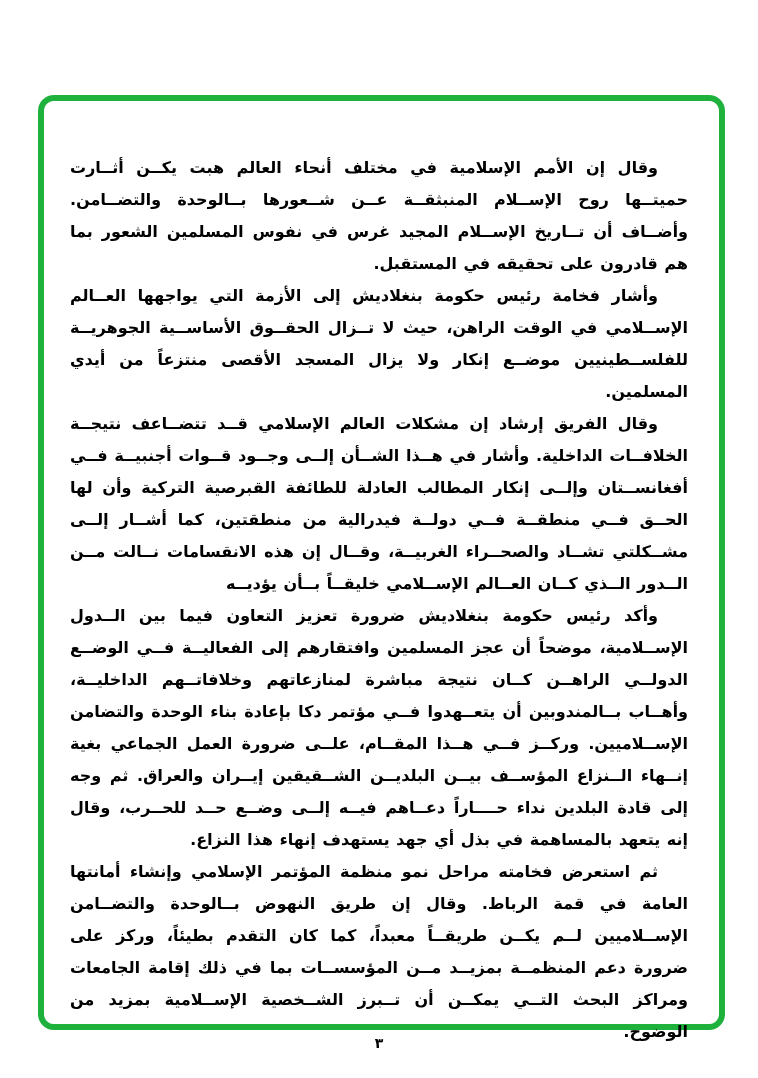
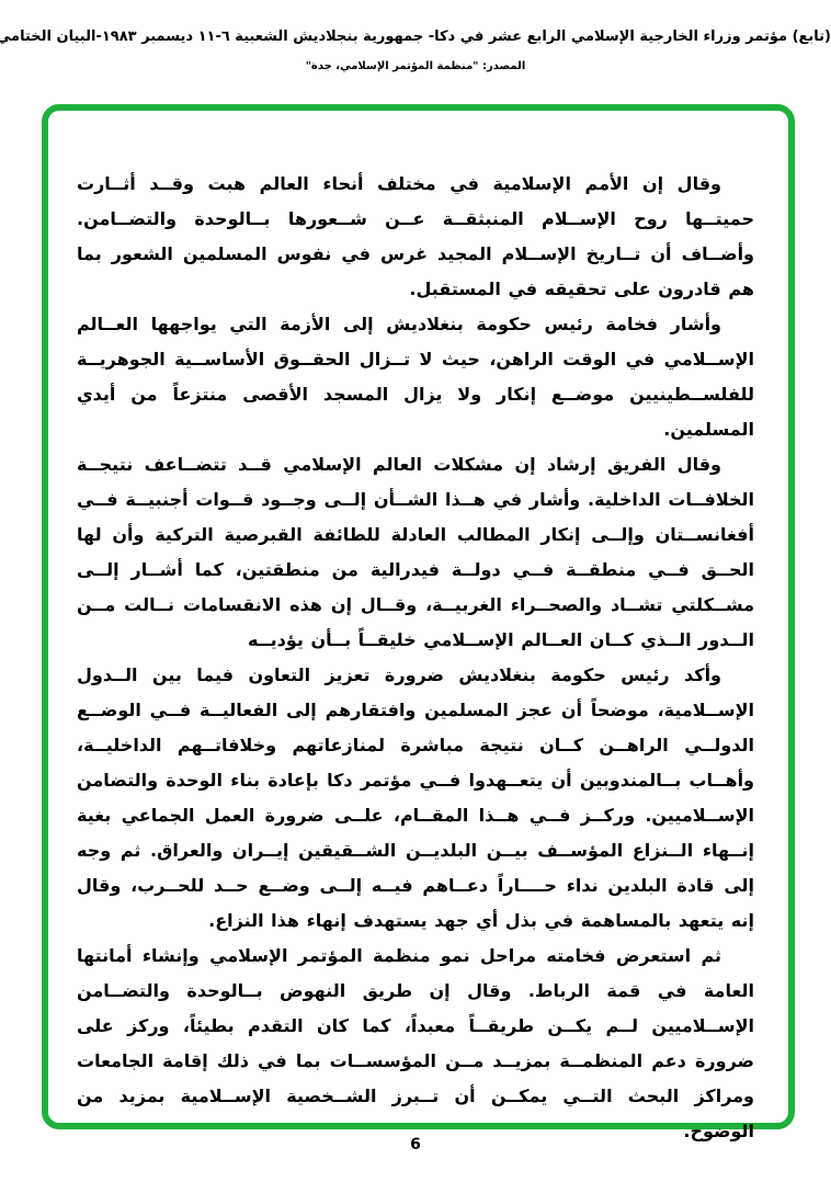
+ (تابع) مؤتمر وزراء الخارجية الإسلامي الرابع عشر في دكا- جمهورية بنجلاديش الشعبية ٦-١١ ديسمبر ١٩٨٣-البيان الختامي
+ المصدر: "منظمة المؤتمر الإسلامي، جدة"
- وقال إن الأمم الإسلامية في مختلف أنحاء العالم هبت يكــن أثــارت حميتــها روح الإســلام المنبثقــة عــن شــعورها بــالوحدة والتضــامن. وأضــاف أن تــاريخ الإســلام المجيد غرس في نفوس المسلمين الشعور بما هم قادرون على تحقيقه في المستقبل.
+ وقال إن الأمم الإسلامية في مختلف أنحاء العالم هبت وقــد أثــارت حميتــها روح الإســلام المنبثقــة عــن شــعورها بــالوحدة والتضــامن. وأضــاف أن تــاريخ الإســلام المجيد غرس في نفوس المسلمين الشعور بما هم قادرون على تحقيقه في المستقبل.
  وأشار فخامة رئيس حكومة بنغلاديش إلى الأزمة التي يواجهها العــالم الإســلامي في الوقت الراهن، حيث لا تــزال الحقــوق الأساســية الجوهريــة للفلســطينيين موضــع إنكار ولا يزال المسجد الأقصى منتزعاً من أيدي المسلمين.
  وقال الفريق إرشاد إن مشكلات العالم الإسلامي قــد تتضــاعف نتيجــة الخلافــات الداخلية. وأشار في هــذا الشــأن إلــى وجــود قــوات أجنبيــة فــي أفغانســتان وإلــى إنكار المطالب العادلة للطائفة القبرصية التركية وأن لها الحــق فــي منطقــة فــي دولــة فيدرالية من منطقتين، كما أشــار إلــى مشــكلتي تشــاد والصحــراء الغربيــة، وقــال إن هذه الانقسامات نــالت مــن الــدور الــذي كــان العــالم الإســلامي خليقــاً بــأن يؤديــه
  وأكد رئيس حكومة بنغلاديش ضرورة تعزيز التعاون فيما بين الــدول الإســلامية، موضحاً أن عجز المسلمين وافتقارهم إلى الفعاليــة فــي الوضــع الدولــي الراهــن كــان نتيجة مباشرة لمنازعاتهم وخلافاتــهم الداخليــة، وأهــاب بــالمندوبين أن يتعــهدوا فــي مؤتمر دكا بإعادة بناء الوحدة والتضامن الإســلاميين. وركــز فــي هــذا المقــام، علــى ضرورة العمل الجماعي بغية إنــهاء الــنزاع المؤســف بيــن البلديــن الشــقيقين إيــران والعراق. ثم وجه إلى قادة البلدين نداء حــــاراً دعــاهم فيــه إلــى وضــع حــد للحــرب، وقال إنه يتعهد بالمساهمة في بذل أي جهد يستهدف إنهاء هذا النزاع.
  ثم استعرض فخامته مراحل نمو منظمة المؤتمر الإسلامي وإنشاء أمانتها العامة في قمة الرباط. وقال إن طريق النهوض بــالوحدة والتضــامن الإســلاميين لــم يكــن طريقــاً معبداً، كما كان التقدم بطيئاً، وركز على ضرورة دعم المنظمــة بمزيــد مــن المؤسســات بما في ذلك إقامة الجامعات ومراكز البحث التــي يمكــن أن تــبرز الشــخصية الإســلامية بمزيد من الوضوح.
- ٣
+ 6
